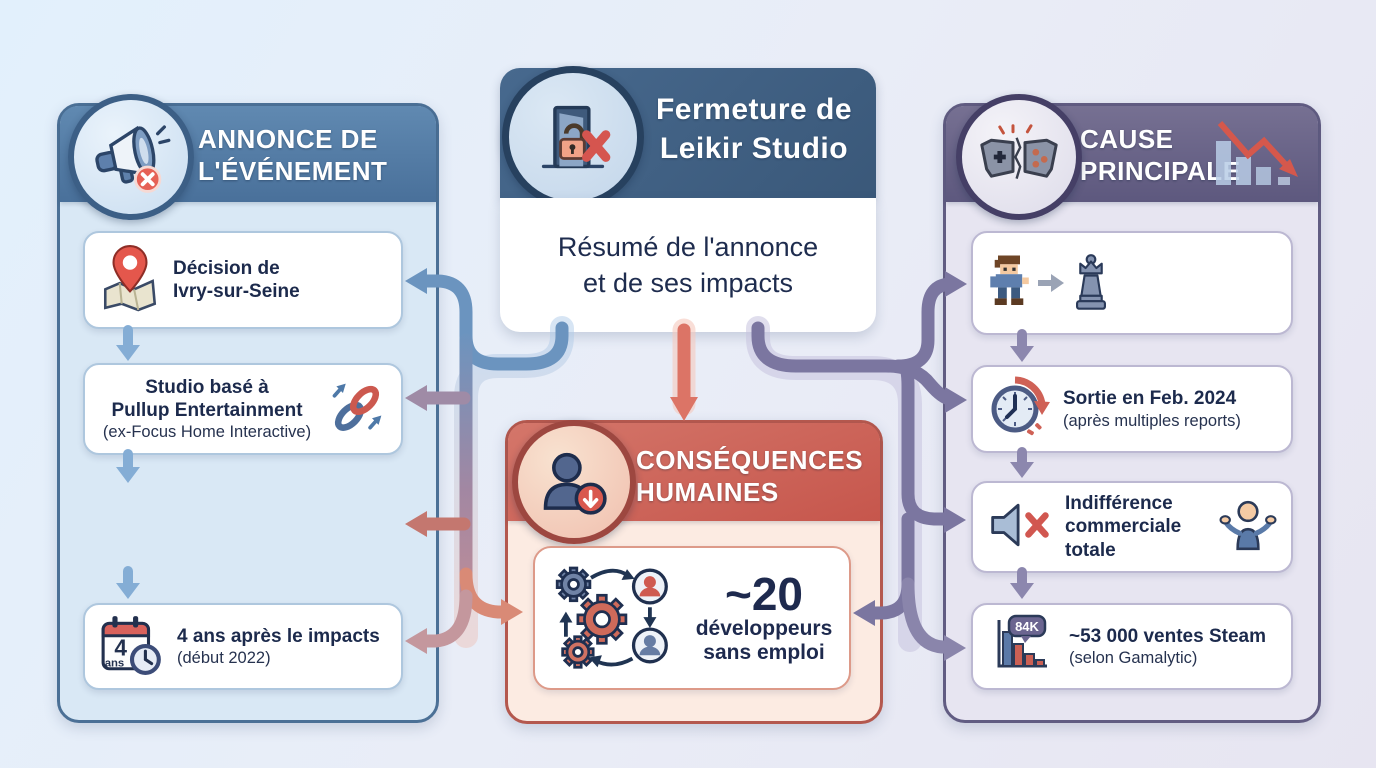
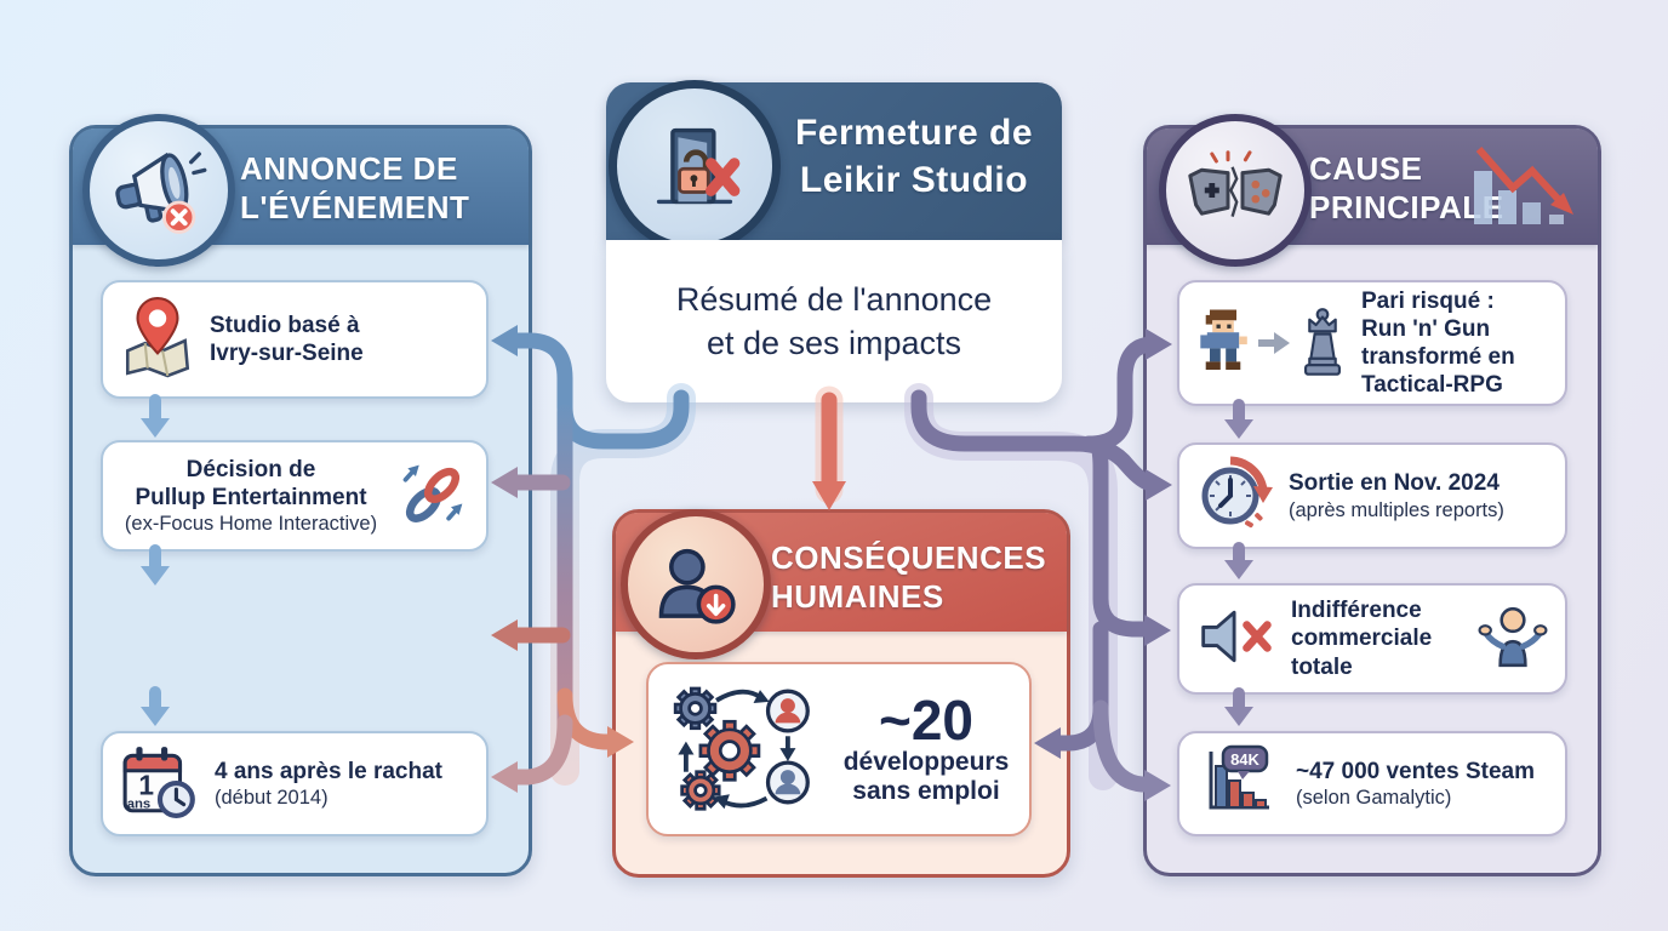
  ANNONCE DE
  L'ÉVÉNEMENT
- Décision de
+ Studio basé à
  Ivry-sur-Seine
- Studio basé à
+ Décision de
  Pullup Entertainment
  (ex-Focus Home Interactive)
- 4
+ 1
  ans
- 4 ans après le impacts
+ 4 ans après le rachat
- (début 2022)
+ (début 2014)
  Fermeture de
  Leikir Studio
  Résumé de l'annonce
  et de ses impacts
  CONSÉQUENCES
  HUMAINES
  ~20
  développeurs
  sans emploi
  CAUSE
  PRINCIPALE
+ Pari risqué :
+ Run 'n' Gun
+ transformé en
+ Tactical-RPG
- Sortie en Feb. 2024
+ Sortie en Nov. 2024
  (après multiples reports)
  Indifférence
  commerciale
  totale
  84K
- ~53 000 ventes Steam
+ ~47 000 ventes Steam
  (selon Gamalytic)
